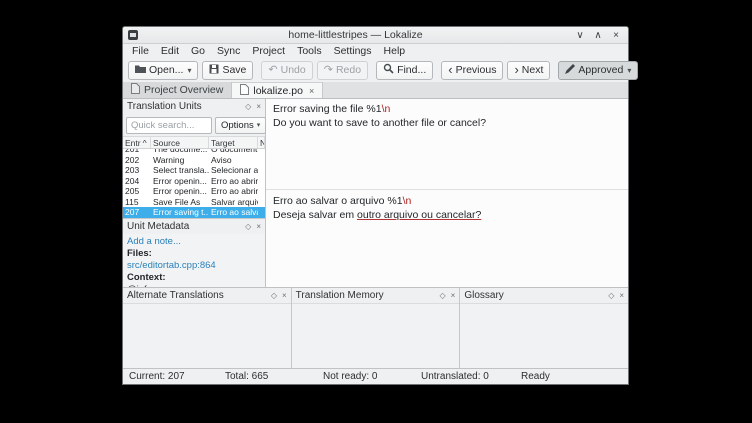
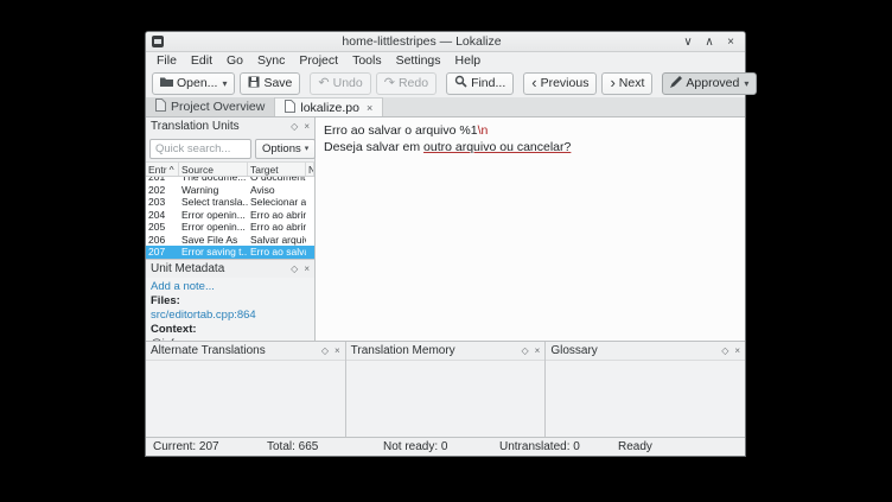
  home-littlestripes — Lokalize
  ∨
  ∧
  ×
  File
  Edit
  Go
  Sync
  Project
  Tools
  Settings
  Help
  Open...
  ▾
  Save
  ↶
  Undo
  ↷
  Redo
  Find...
  ‹
  Previous
  ›
  Next
  Approved
  ▾
  Project Overview
  lokalize.po
  ×
  Translation Units
  ◇
  ×
  Quick search...
  Options
  Entr
  ^
  Source
  Target
  N
  201
  The docume...
  O document
  202
  Warning
  Aviso
  203
  Select transla..
  Selecionar a
  204
  Error openin...
  Erro ao abrir
  205
  Error openin...
  Erro ao abrir
- 115
+ 206
  Save File As
  Salvar arqui
  207
  Error saving t..
  Unit Metadata
  ◇
  ×
  Add a note...
  Files:
  src/editortab.cpp:864
  Context:
- Error saving the file %1\n
- Do you want to save to another file or cancel?
  Erro ao salvar o arquivo %1\n
  Deseja salvar em outro arquivo ou cancelar?
  Alternate Translations
  ◇
  ×
  Translation Memory
  ◇
  ×
  Glossary
  ◇
  ×
  Current: 207
  Total: 665
  Not ready: 0
  Untranslated: 0
  Ready
